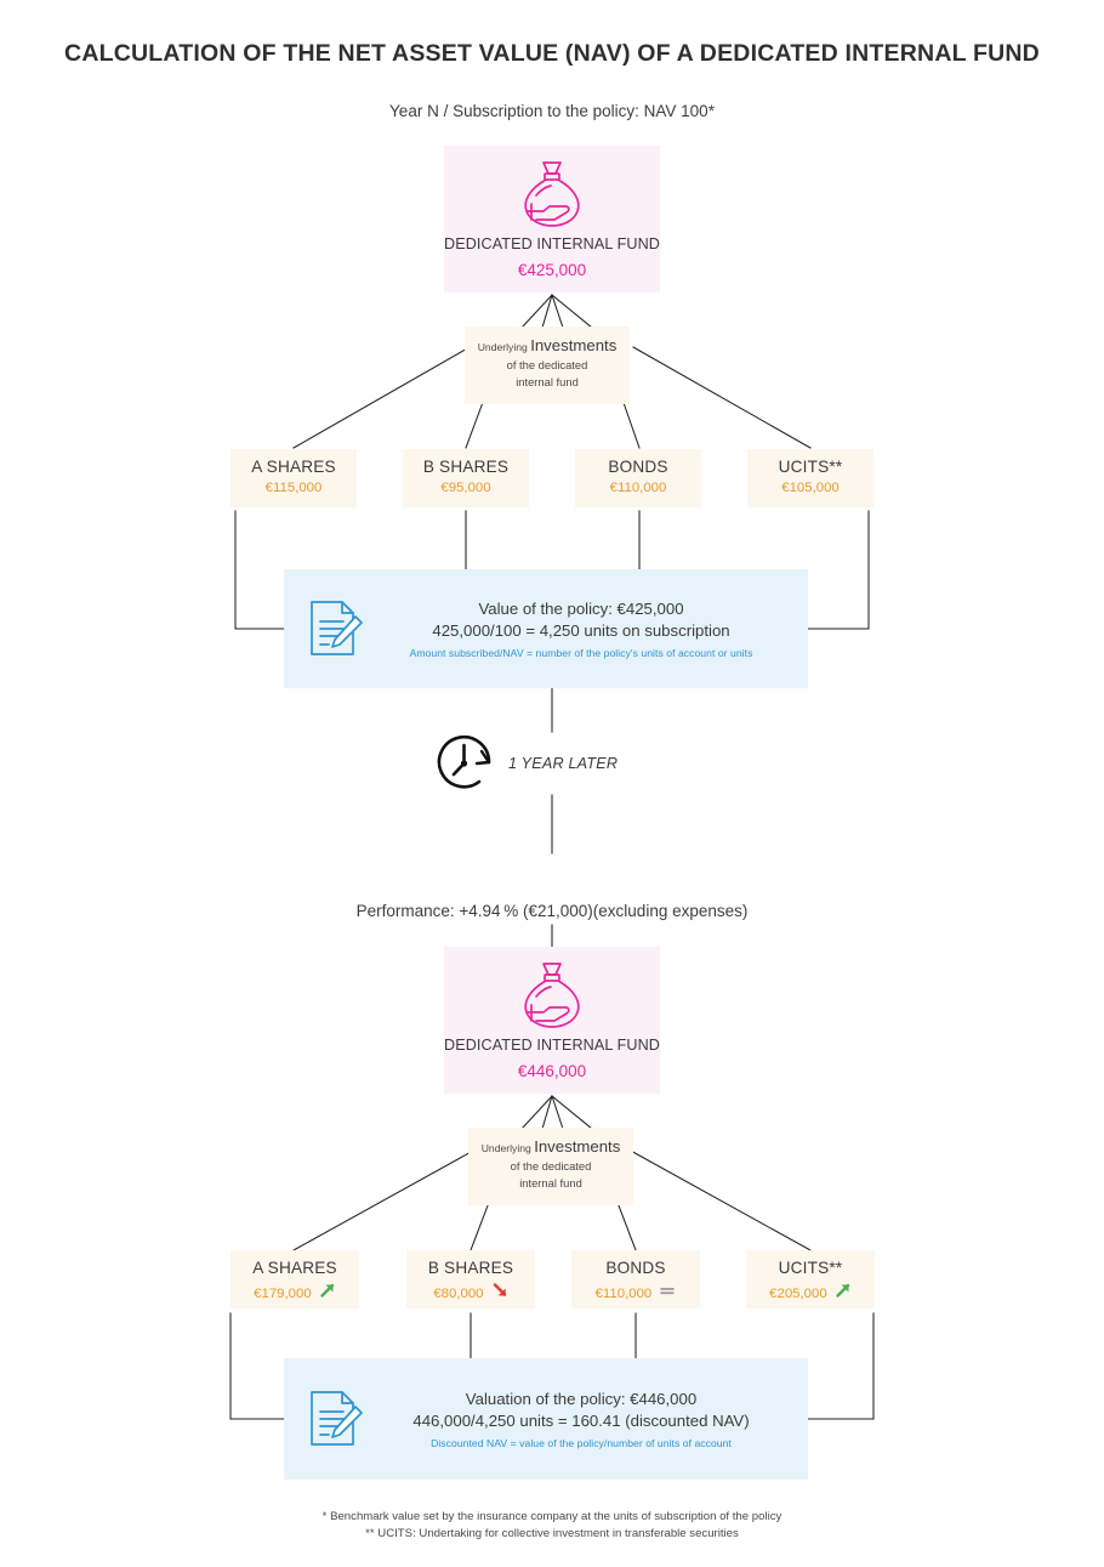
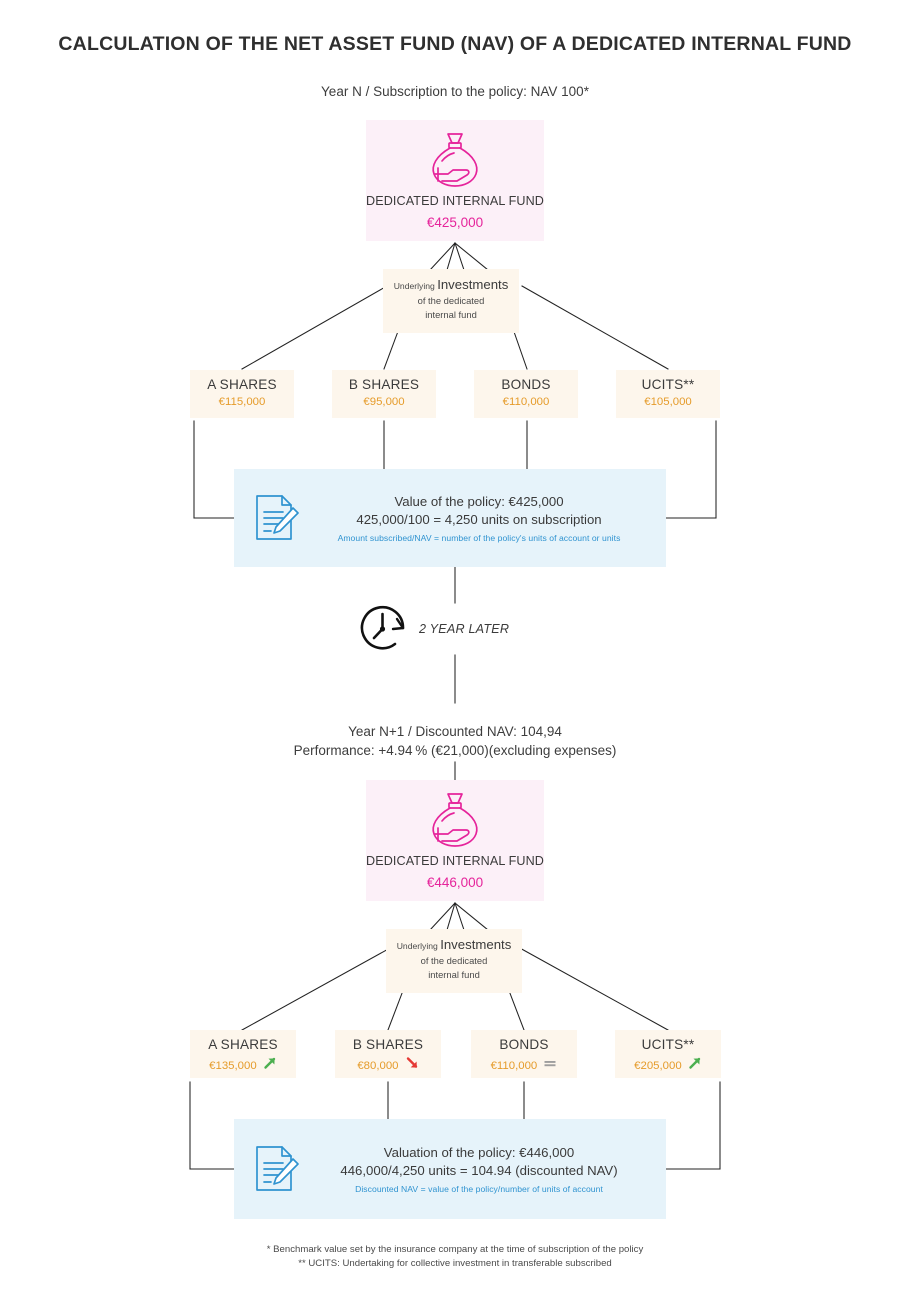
- CALCULATION OF THE NET ASSET VALUE (NAV) OF A DEDICATED INTERNAL FUND
+ CALCULATION OF THE NET ASSET FUND (NAV) OF A DEDICATED INTERNAL FUND
  Year N / Subscription to the policy: NAV 100*
  DEDICATED INTERNAL FUND
  €425,000
  Underlying Investments
  of the dedicated
  internal fund
  A SHARES
  €115,000
  B SHARES
  €95,000
  BONDS
  €110,000
  UCITS**
  €105,000
  Value of the policy: €425,000
  425,000/100 = 4,250 units on subscription
  Amount subscribed/NAV = number of the policy's units of account or units
- 1 YEAR LATER
+ 2 YEAR LATER
+ Year N+1 / Discounted NAV: 104,94
  Performance: +4.94 % (€21,000)(excluding expenses)
  DEDICATED INTERNAL FUND
  €446,000
  Underlying Investments
  of the dedicated
  internal fund
  A SHARES
- €179,000
+ €135,000
  B SHARES
  €80,000
  BONDS
  €110,000
  UCITS**
  €205,000
  Valuation of the policy: €446,000
- 446,000/4,250 units = 160.41 (discounted NAV)
+ 446,000/4,250 units = 104.94 (discounted NAV)
  Discounted NAV = value of the policy/number of units of account
- * Benchmark value set by the insurance company at the units of subscription of the policy
+ * Benchmark value set by the insurance company at the time of subscription of the policy
- ** UCITS: Undertaking for collective investment in transferable securities
+ ** UCITS: Undertaking for collective investment in transferable subscribed
